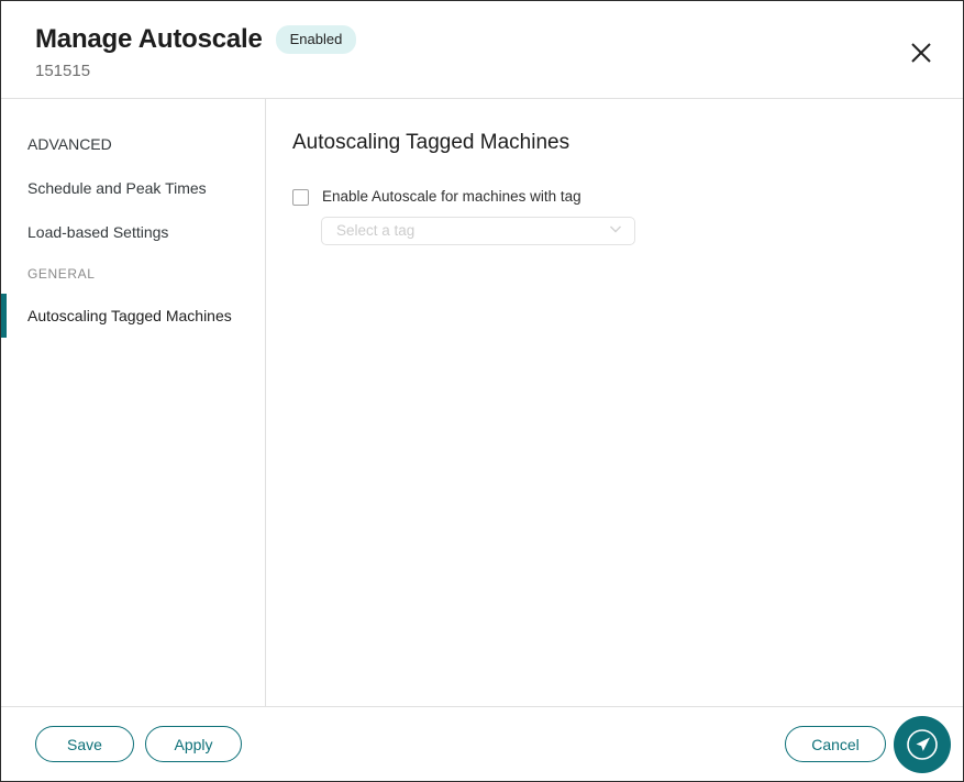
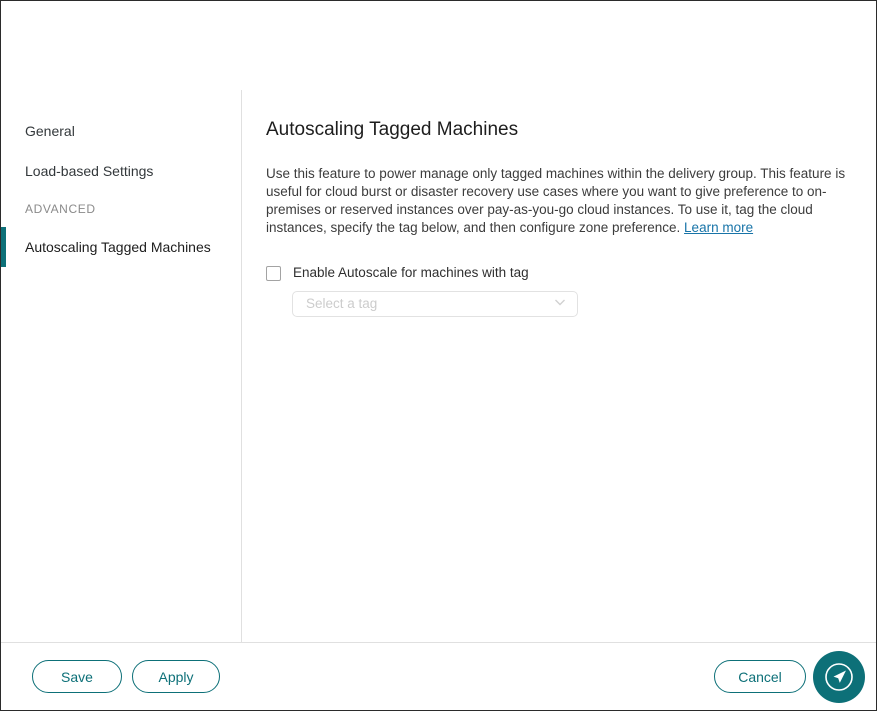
- Manage Autoscale
- Enabled
- 151515
- ADVANCED
+ General
- Schedule and Peak Times
  Load-based Settings
- GENERAL
+ ADVANCED
  Autoscaling Tagged Machines
  Autoscaling Tagged Machines
+ Use this feature to power manage only tagged machines within the delivery group. This feature is useful for cloud burst or disaster recovery use cases where you want to give preference to on-premises or reserved instances over pay-as-you-go cloud instances. To use it, tag the cloud instances, specify the tag below, and then configure zone preference. Learn more
  Enable Autoscale for machines with tag
  Select a tag
  Save
  Apply
  Cancel
